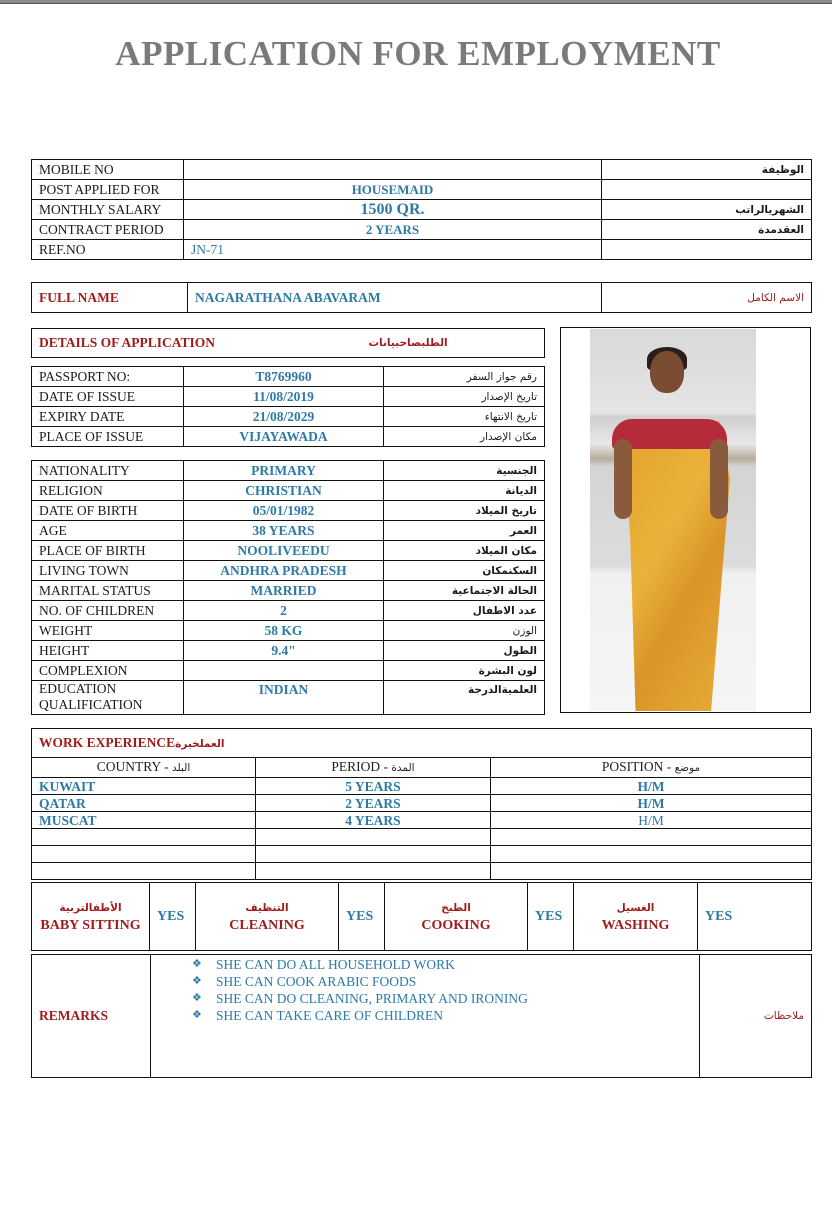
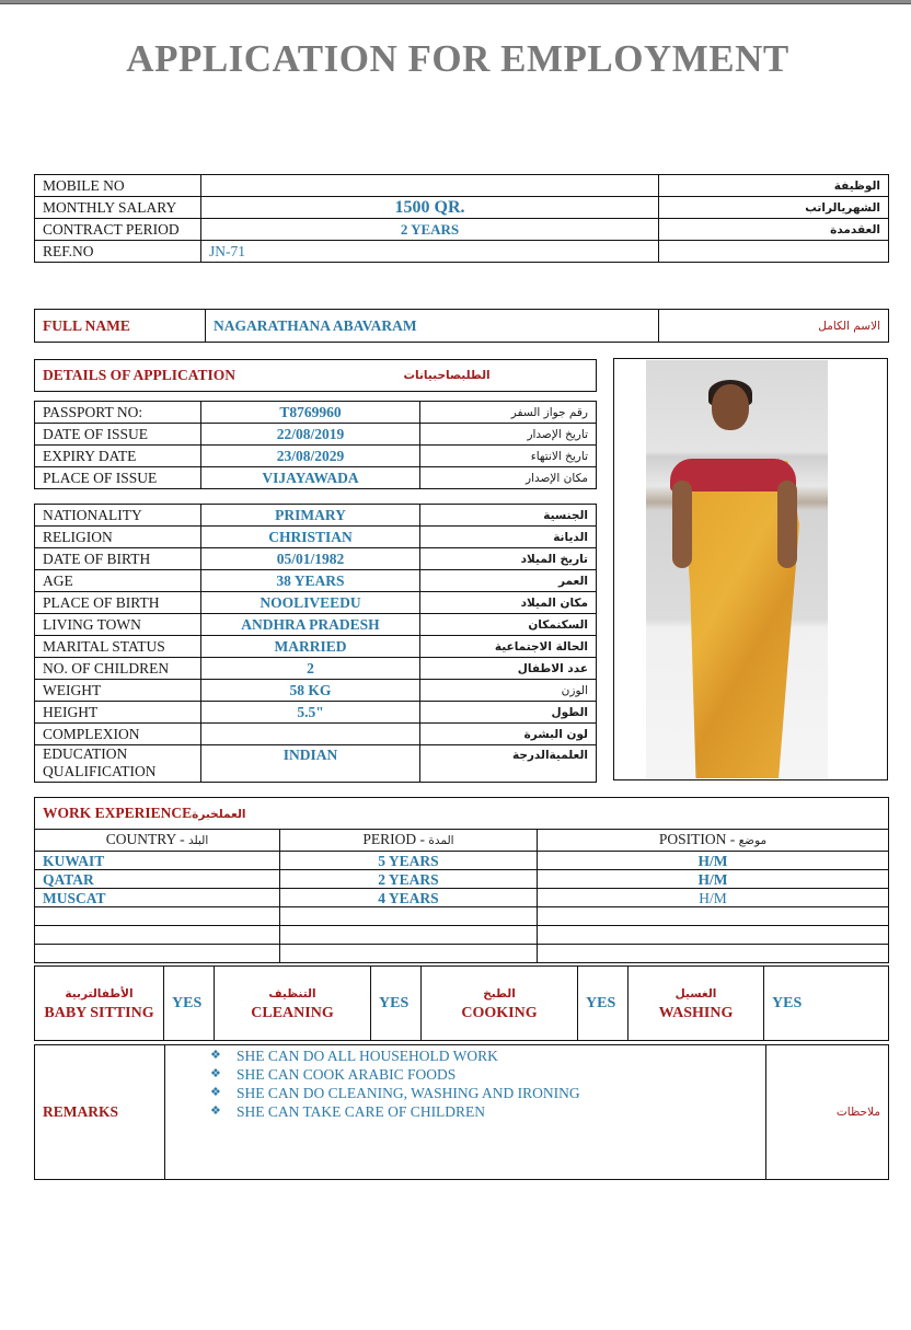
  APPLICATION FOR EMPLOYMENT
  MOBILE NO		الوظيفة
- POST APPLIED FOR	HOUSEMAID
  MONTHLY SALARY	1500 QR.	الشهريالراتب
  CONTRACT PERIOD	2 YEARS	العقدمدة
  REF.NO	JN-71
  FULL NAME	NAGARATHANA ABAVARAM	الاسم الكامل
  DETAILS OF APPLICATION	الطلبصاحبيانات
  PASSPORT NO:	T8769960	رقم جواز السفر
- DATE OF ISSUE	11/08/2019	تاريخ الإصدار
+ DATE OF ISSUE	22/08/2019	تاريخ الإصدار
- EXPIRY DATE	21/08/2029	تاريخ الانتهاء
+ EXPIRY DATE	23/08/2029	تاريخ الانتهاء
  PLACE OF ISSUE	VIJAYAWADA	مكان الإصدار
  NATIONALITY	PRIMARY	الجنسية
  RELIGION	CHRISTIAN	الديانة
  DATE OF BIRTH	05/01/1982	تاريخ الميلاد
  AGE	38 YEARS	العمر
  PLACE OF BIRTH	NOOLIVEEDU	مكان الميلاد
  LIVING TOWN	ANDHRA PRADESH	السكنمكان
  MARITAL STATUS	MARRIED	الحالة الاجتماعية
  NO. OF CHILDREN	2	عدد الاطفال
  WEIGHT	58 KG	الوزن
- HEIGHT	9.4"	الطول
+ HEIGHT	5.5"	الطول
  COMPLEXION		لون البشرة
  EDUCATION QUALIFICATION	INDIAN	العلميةالدرجة
  WORK EXPERIENCE العملخبرة
  COUNTRY - البلد	PERIOD - المدة	POSITION - موضع
  KUWAIT	5 YEARS	H/M
  QATAR	2 YEARS	H/M
  MUSCAT	4 YEARS	H/M
  الأطفالتربية BABY SITTING	YES	التنظيف CLEANING	YES	الطبخ COOKING	YES	الغسيل WASHING	YES
- REMARKS	❖ SHE CAN DO ALL HOUSEHOLD WORK ❖ SHE CAN COOK ARABIC FOODS ❖ SHE CAN DO CLEANING, PRIMARY AND IRONING ❖ SHE CAN TAKE CARE OF CHILDREN	ملاحظات
+ REMARKS	❖ SHE CAN DO ALL HOUSEHOLD WORK ❖ SHE CAN COOK ARABIC FOODS ❖ SHE CAN DO CLEANING, WASHING AND IRONING ❖ SHE CAN TAKE CARE OF CHILDREN	ملاحظات
